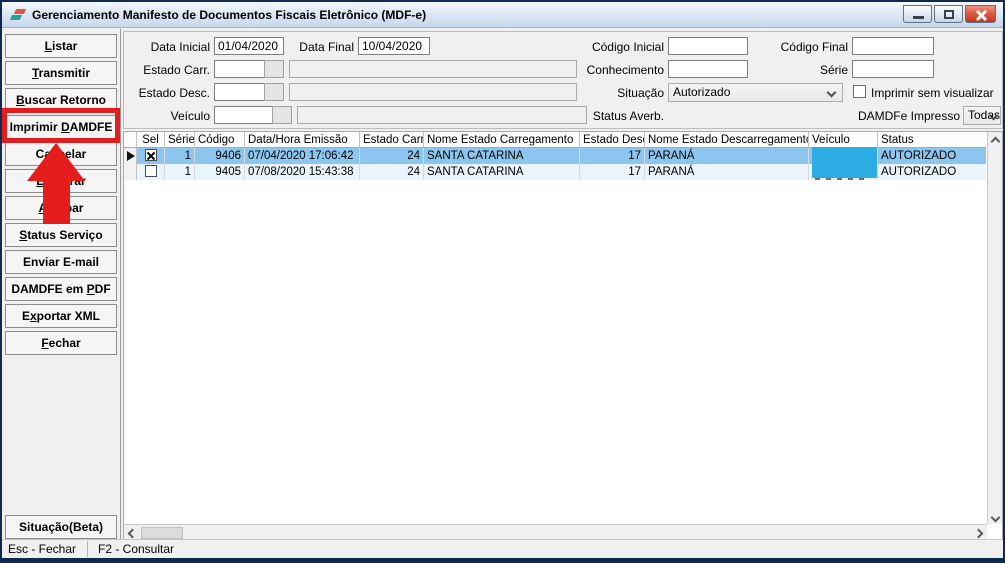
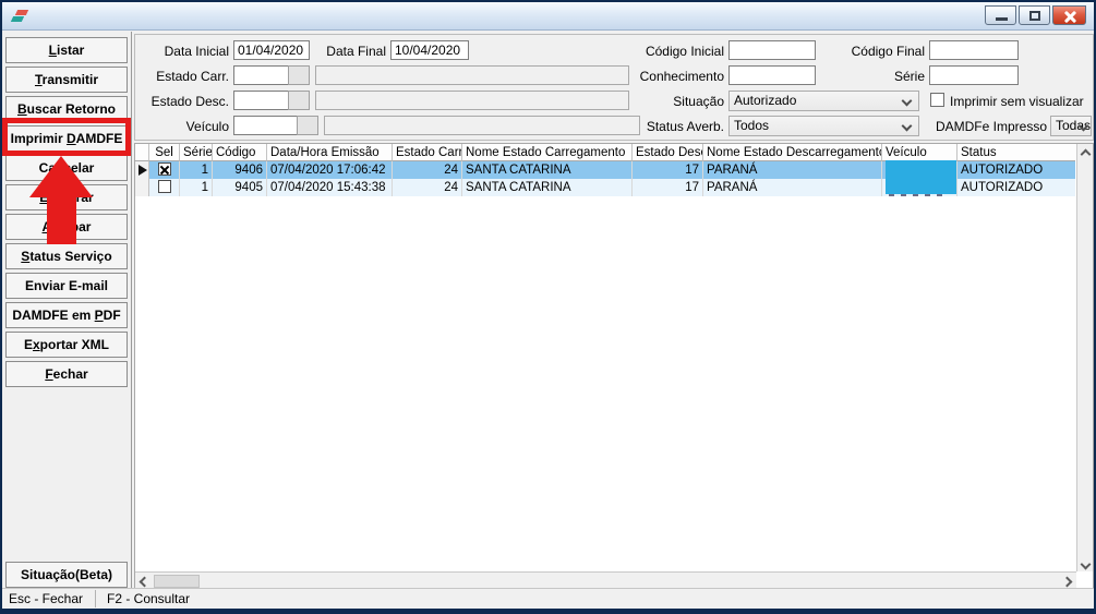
- Gerenciamento Manifesto de Documentos Fiscais Eletrônico (MDF-e)
  Listar
  Transmitir
  Buscar Retorno
  Imprimir DAMDFE
  Cancelar
  Status Serviço
  Enviar E-mail
  DAMDFE em PDF
  Exportar XML
  Fechar
  Situação(Beta)
  Data Inicial
  01/04/2020
  Data Final
  10/04/2020
  Código Inicial
  Código Final
  Estado Carr.
  Conhecimento
  Série
  Estado Desc.
  Situação
  Autorizado
  Imprimir sem visualizar
  Veículo
  Status Averb.
+ Todos
  DAMDFe Impresso
  Todas
  Sel
  Série
  Código
  Data/Hora Emissão
  Estado Carr
  Nome Estado Carregamento
  Estado Des
  Nome Estado Descarregament
  Veículo
  Status
  1
  9406
  07/04/2020 17:06:42
  24
  SANTA CATARINA
  17
  PARANÁ
  AUTORIZADO
  1
  9405
- 07/08/2020 15:43:38
+ 07/04/2020 15:43:38
  24
  SANTA CATARINA
  17
  PARANÁ
  AUTORIZADO
  Esc - Fechar
  F2 - Consultar
